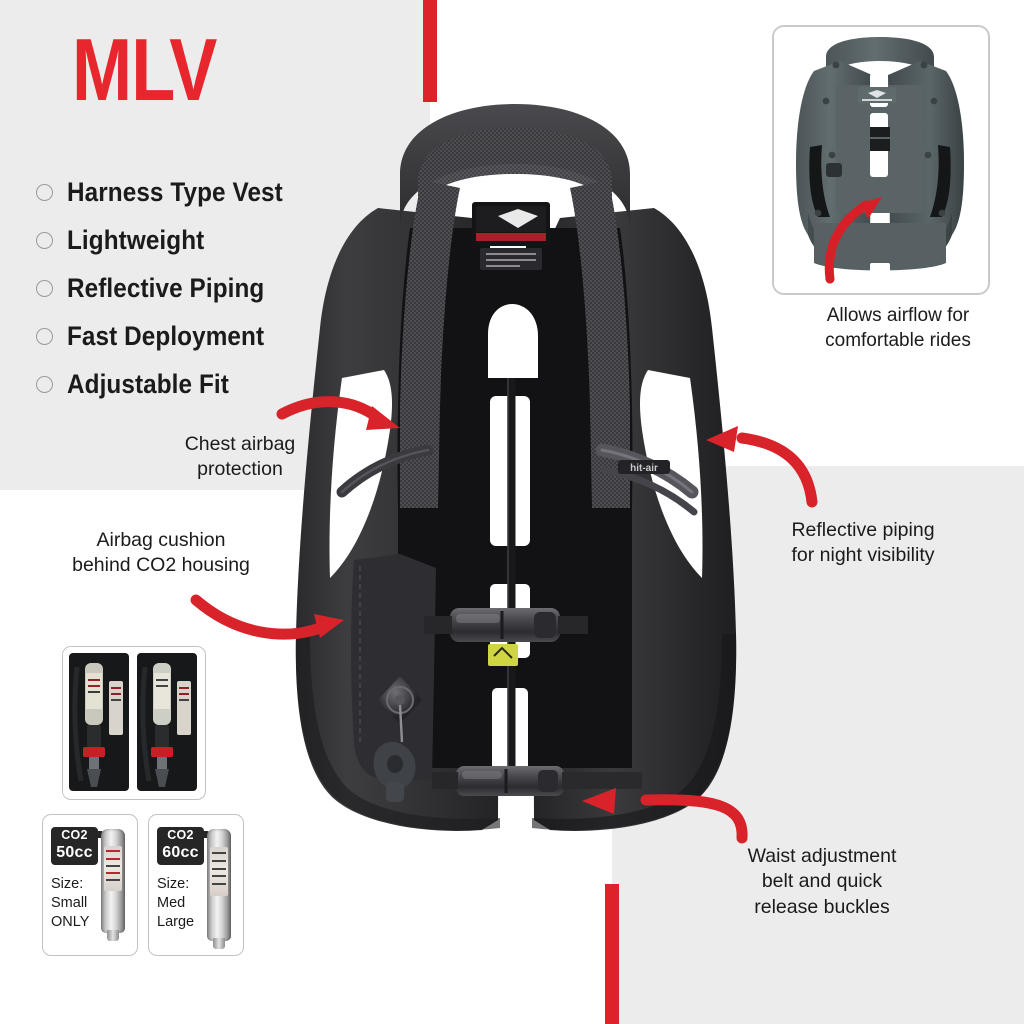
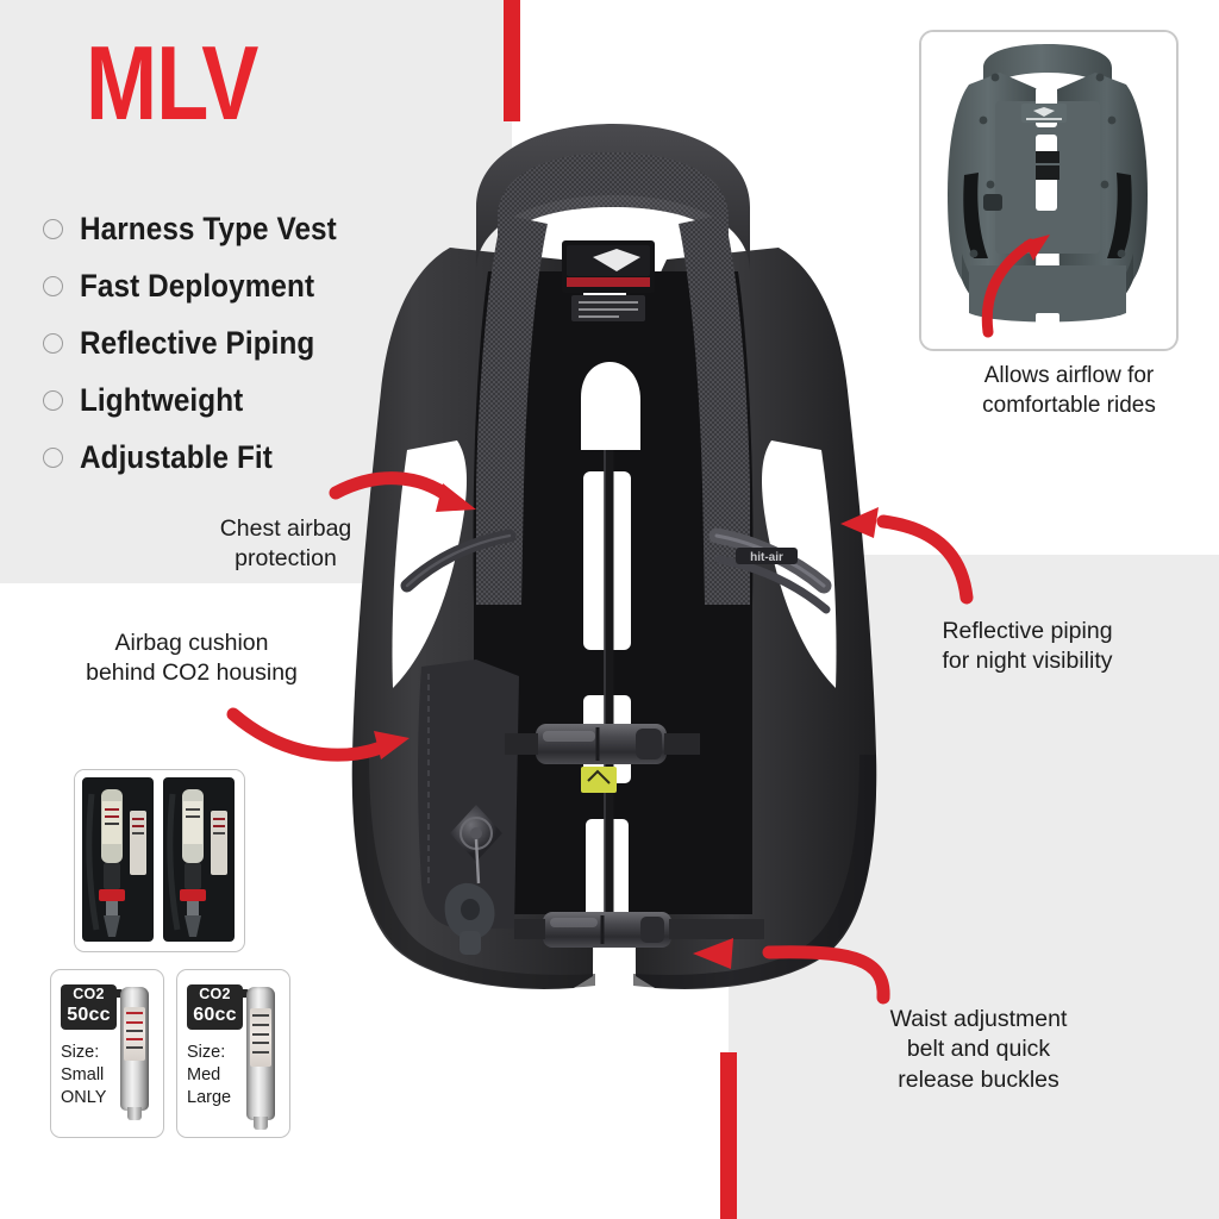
  hit-air
  MLV
  Harness Type Vest
- Lightweight
+ Fast Deployment
  Reflective Piping
- Fast Deployment
+ Lightweight
  Adjustable Fit
  Allows airflow for
  comfortable rides
  CO2
  50cc
  Size:
  Small
  ONLY
  CO2
  60cc
  Size:
  Med
  Large
  Chest airbag
  protection
  Airbag cushion
  behind CO2 housing
  Reflective piping
  for night visibility
  Waist adjustment
  belt and quick
  release buckles
